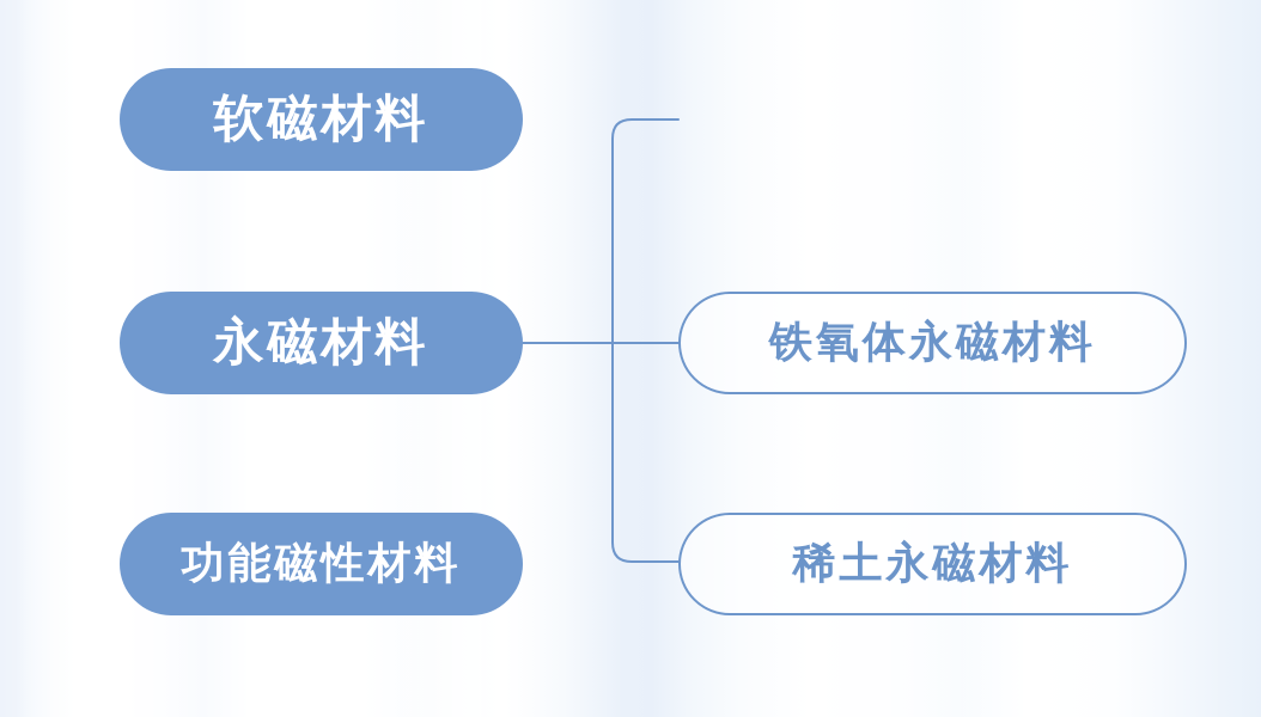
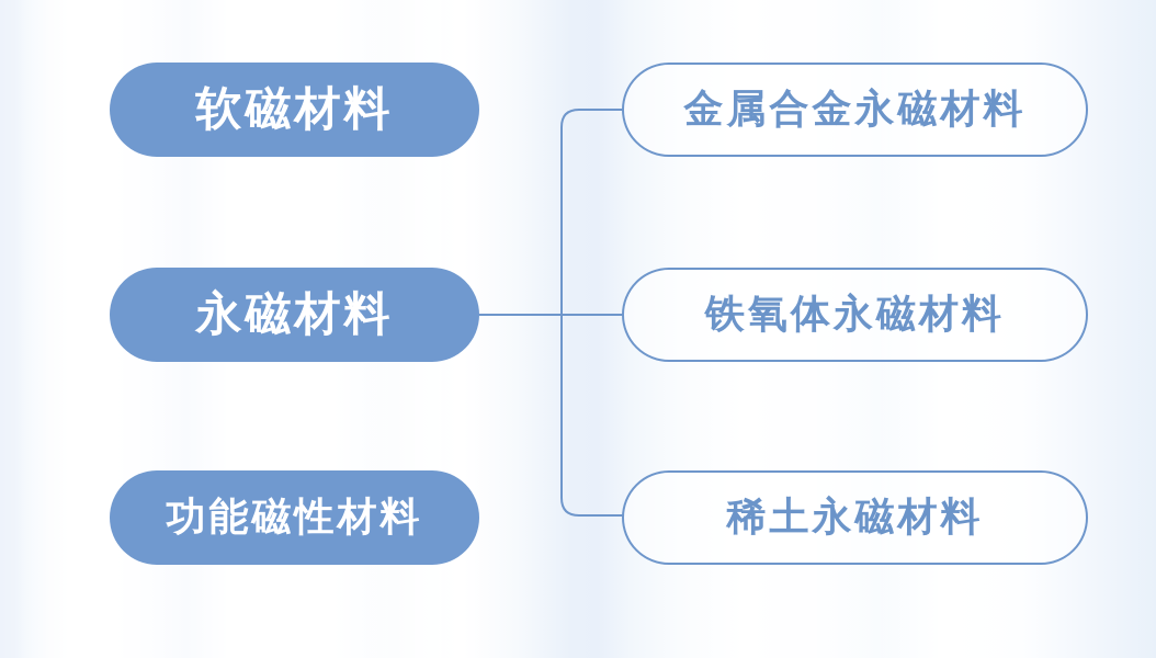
  软磁材料
  永磁材料
  功能磁性材料
+ 金属合金永磁材料
  铁氧体永磁材料
  稀土永磁材料
